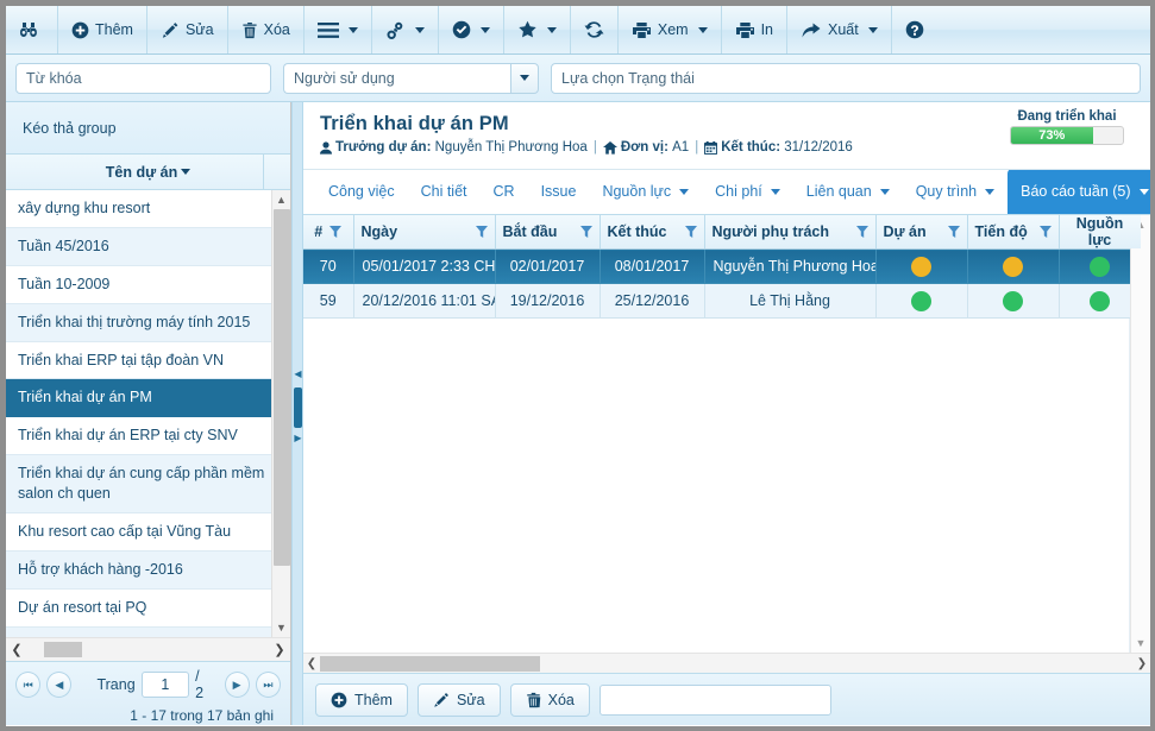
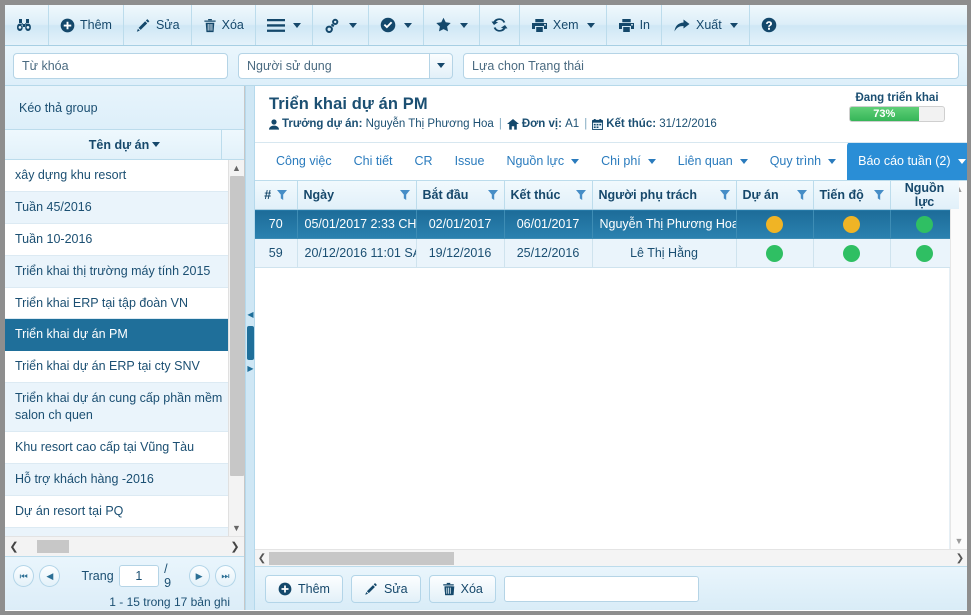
  Thêm
  Sửa
  Xóa
  Xem
  In
  Xuất
  Từ khóa
  Người sử dụng
  Lựa chọn Trạng thái
  Kéo thả group
  Tên dự án
  xây dựng khu resort
  Tuần 45/2016
- Tuần 10-2009
+ Tuần 10-2016
  Triển khai thị trường máy tính 2015
  Triển khai ERP tại tập đoàn VN
  Triển khai dự án PM
  Triển khai dự án ERP tại cty SNV
  Triển khai dự án cung cấp phần mềm salon ch quen
  Khu resort cao cấp tại Vũng Tàu
  Hỗ trợ khách hàng -2016
  Dự án resort tại PQ
  ▲
  ▼
  ❮
  ❯
  ⏮
  ◀
  Trang
  1
- / 2
+ / 9
  ▶
  ⏭
- 1 - 17 trong 17 bản ghi
+ 1 - 15 trong 17 bản ghi
  ◀
  ▶
  Triển khai dự án PM
  Trưởng dự án:
  Nguyễn Thị Phương Hoa
  |
  Đơn vị:
  A1
  |
  Kết thúc:
  31/12/2016
  Đang triển khai
  73%
  Công việc
  Chi tiết
  CR
  Issue
  Nguồn lực
  Chi phí
  Liên quan
  Quy trình
- Báo cáo tuần (5)
+ Báo cáo tuần (2)
  #	Ngày	Bắt đầu	Kết thúc	Người phụ trách	Dự án	Tiến độ	Nguồn lực
- 70	05/01/2017 2:33 CH	02/01/2017	08/01/2017	Nguyễn Thị Phương Hoa
+ 70	05/01/2017 2:33 CH	02/01/2017	06/01/2017	Nguyễn Thị Phương Hoa
  59	20/12/2016 11:01 S	19/12/2016	25/12/2016	Lê Thị Hằng
  ▼
  ❮
  ❯
  Thêm
  Sửa
  Xóa
